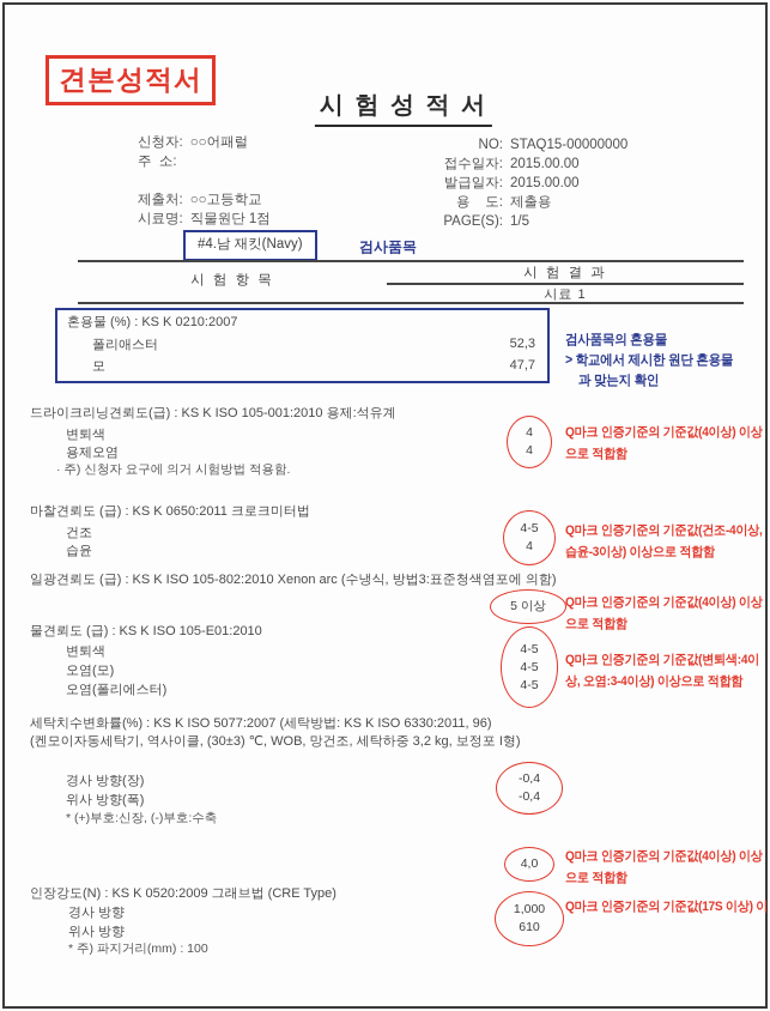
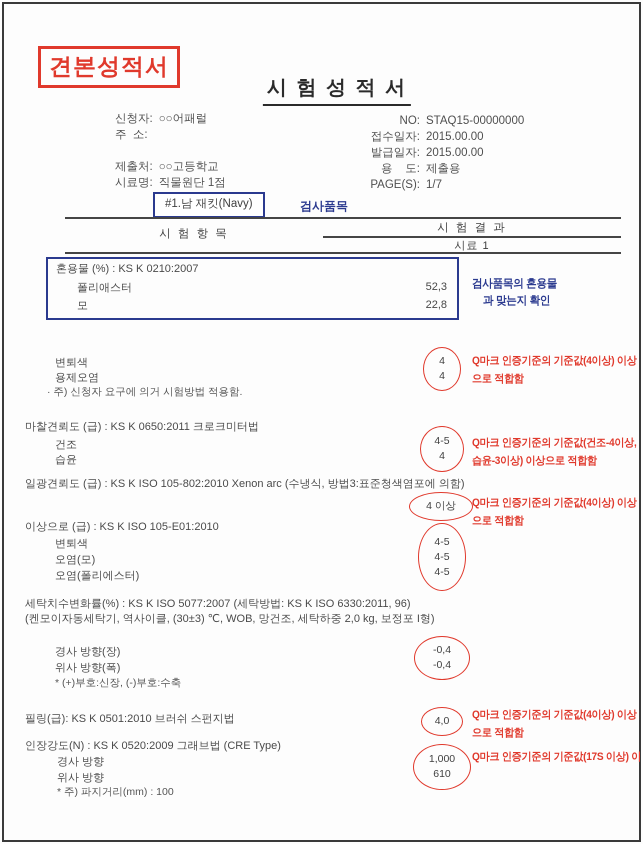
  견본성적서
  시 험 성 적 서
  신청자:
  ○○어패럴
  주 소:
  제출처:
  ○○고등학교
  시료명:
  직물원단 1점
- #4.남 재킷(Navy)
+ #1.남 재킷(Navy)
  검사품목
  NO:
  STAQ15-00000000
  접수일자:
  2015.00.00
  발급일자:
  2015.00.00
  용 도:
  제출용
  PAGE(S):
- 1/5
+ 1/7
  시 험 결 과
  시료 1
  시 험 항 목
  혼용물 (%) : KS K 0210:2007
  폴리애스터
  52,3
  모
- 47,7
+ 22,8
  검사품목의 혼용물
- > 학교에서 제시한 원단 혼용물
  과 맞는지 확인
- 드라이크리닝견뢰도(급) : KS K ISO 105-001:2010 용제:석유계
  변퇴색
  용제오염
  · 주) 신청자 요구에 의거 시험방법 적용함.
  4
  4
  Q마크 인증기준의 기준값(4이상) 이상
  으로 적합함
  마찰견뢰도 (급) : KS K 0650:2011 크로크미터법
  건조
  습윤
  4-5
  4
  Q마크 인증기준의 기준값(건조-4이상,
  습윤-3이상) 이상으로 적합함
  일광견뢰도 (급) : KS K ISO 105-802:2010 Xenon arc (수냉식, 방법3:표준청색염포에 의함)
- 5 이상
+ 4 이상
  Q마크 인증기준의 기준값(4이상) 이상
  으로 적합함
- 물견뢰도 (급) : KS K ISO 105-E01:2010
+ 이상으로 (급) : KS K ISO 105-E01:2010
  변퇴색
  오염(모)
  오염(폴리에스터)
  4-5
  4-5
  4-5
- Q마크 인증기준의 기준값(변퇴색:4이
- 상, 오염:3-4이상) 이상으로 적합함
  세탁치수변화률(%) : KS K ISO 5077:2007 (세탁방법: KS K ISO 6330:2011, 96)
- (켄모이자동세탁기, 역사이클, (30±3) ℃, WOB, 망건조, 세탁하중 3,2 kg, 보정포 I형)
+ (켄모이자동세탁기, 역사이클, (30±3) ℃, WOB, 망건조, 세탁하중 2,0 kg, 보정포 I형)
  경사 방향(장)
  위사 방향(폭)
  * (+)부호:신장, (-)부호:수축
  -0,4
  -0,4
+ 필링(급): KS K 0501:2010 브러쉬 스펀지법
  4,0
  Q마크 인증기준의 기준값(4이상) 이상
  으로 적합함
  인장강도(N) : KS K 0520:2009 그래브법 (CRE Type)
  경사 방향
  위사 방향
  * 주) 파지거리(mm) : 100
  1,000
  610
  Q마크 인증기준의 기준값(17S 이상) 이
